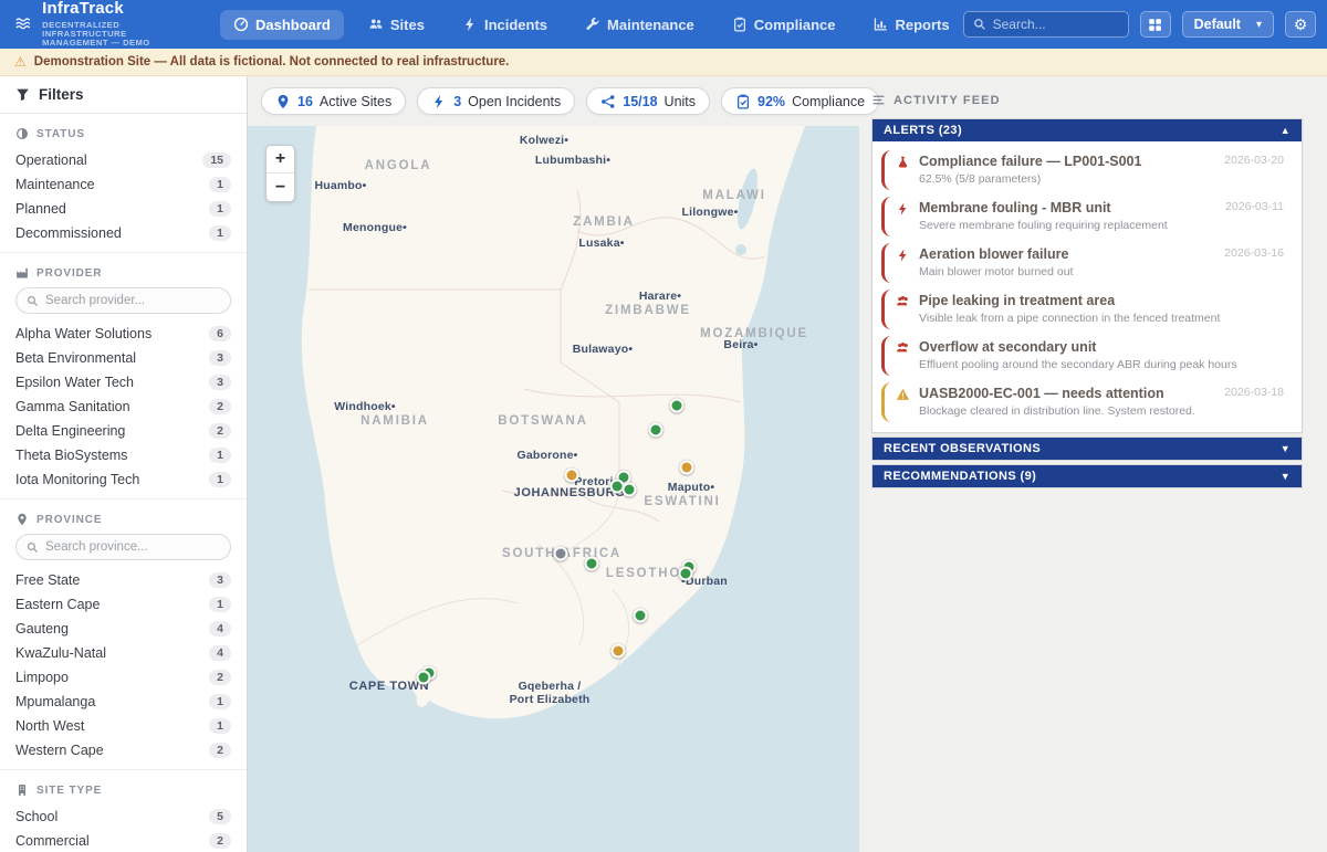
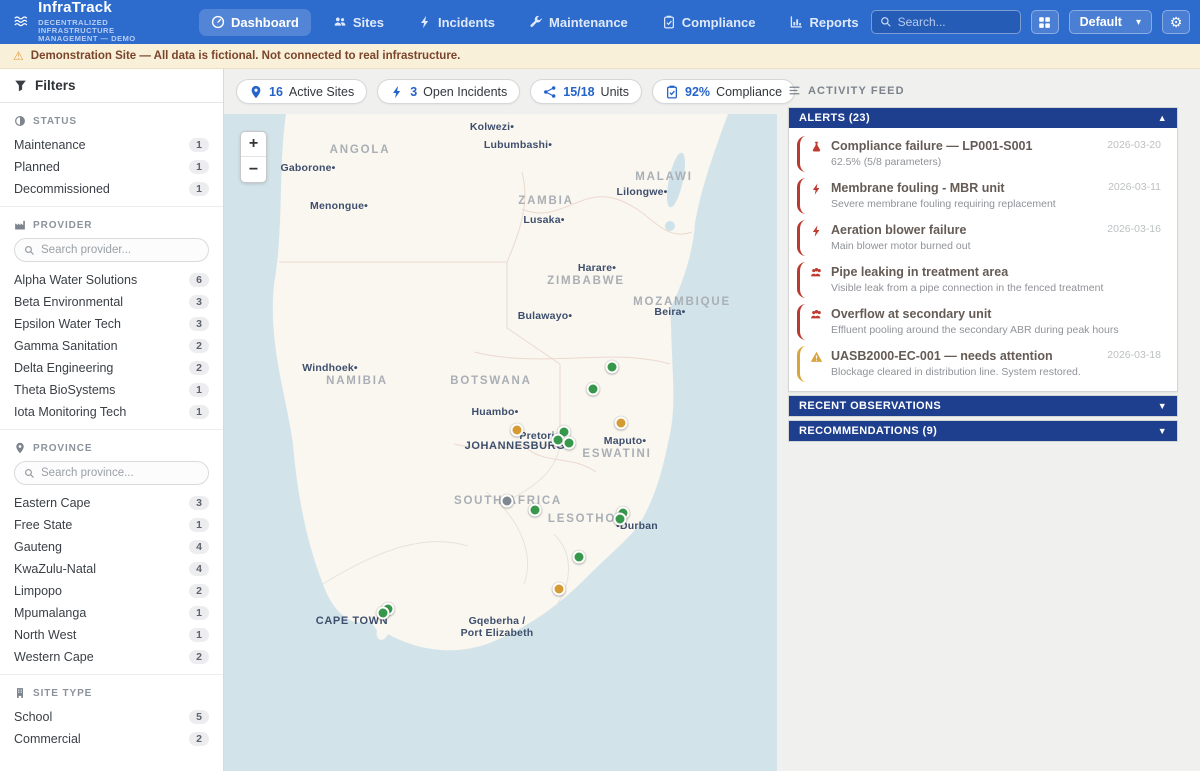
  InfraTrack
  DECENTRALIZED INFRASTRUCTURE MANAGEMENT — DEMO
  Dashboard
  Sites
  Incidents
  Maintenance
  Compliance
  Reports
  Search...
  Default
  ▾
  ⚙
  ⚠
  Demonstration Site — All data is fictional. Not connected to real infrastructure.
  Filters
  STATUS
- Operational
- 15
  Maintenance
  1
  Planned
  1
  Decommissioned
  1
  PROVIDER
  Search provider...
  Alpha Water Solutions
  6
  Beta Environmental
  3
  Epsilon Water Tech
  3
  Gamma Sanitation
  2
  Delta Engineering
  2
  Theta BioSystems
  1
  Iota Monitoring Tech
  1
  PROVINCE
  Search province...
- Free State
+ Eastern Cape
  3
- Eastern Cape
+ Free State
  1
  Gauteng
  4
  KwaZulu-Natal
  4
  Limpopo
  2
  Mpumalanga
  1
  North West
  1
  Western Cape
  2
  SITE TYPE
  School
  5
  Commercial
  2
  16
  Active Sites
  3
  Open Incidents
  15/18
  Units
  92%
  Compliance
  Kolwezi•
  Lubumbashi•
  ANGOLA
- Huambo•
+ Gaborone•
  MALAWI
  Lilongwe•
  ZAMBIA
  Menongue•
  Lusaka•
  Harare•
  ZIMBABWE
  MOZAMBIQUE
  Beira•
  Bulawayo•
  Windhoek•
  NAMIBIA
  BOTSWANA
- Gaborone•
+ Huambo•
  Maputo•
  JOHANNESBURG
  ESWATINI
  SOUTHFRICA
  LESOTHO
  •Durban
  CAPE TOWN
  Gqeberha /
  Port Elizabeth
  +
  −
  ACTIVITY FEED
  ALERTS (23)
  ▲
  Compliance failure — LP001-S001
  2026-03-20
  62.5% (5/8 parameters)
  Membrane fouling - MBR unit
  2026-03-11
  Severe membrane fouling requiring replacement
  Aeration blower failure
  2026-03-16
  Main blower motor burned out
  Pipe leaking in treatment area
  Visible leak from a pipe connection in the fenced treatment
  Overflow at secondary unit
  Effluent pooling around the secondary ABR during peak hours
  UASB2000-EC-001 — needs attention
  2026-03-18
  Blockage cleared in distribution line. System restored.
  RECENT OBSERVATIONS
  ▼
  RECOMMENDATIONS (9)
  ▼
